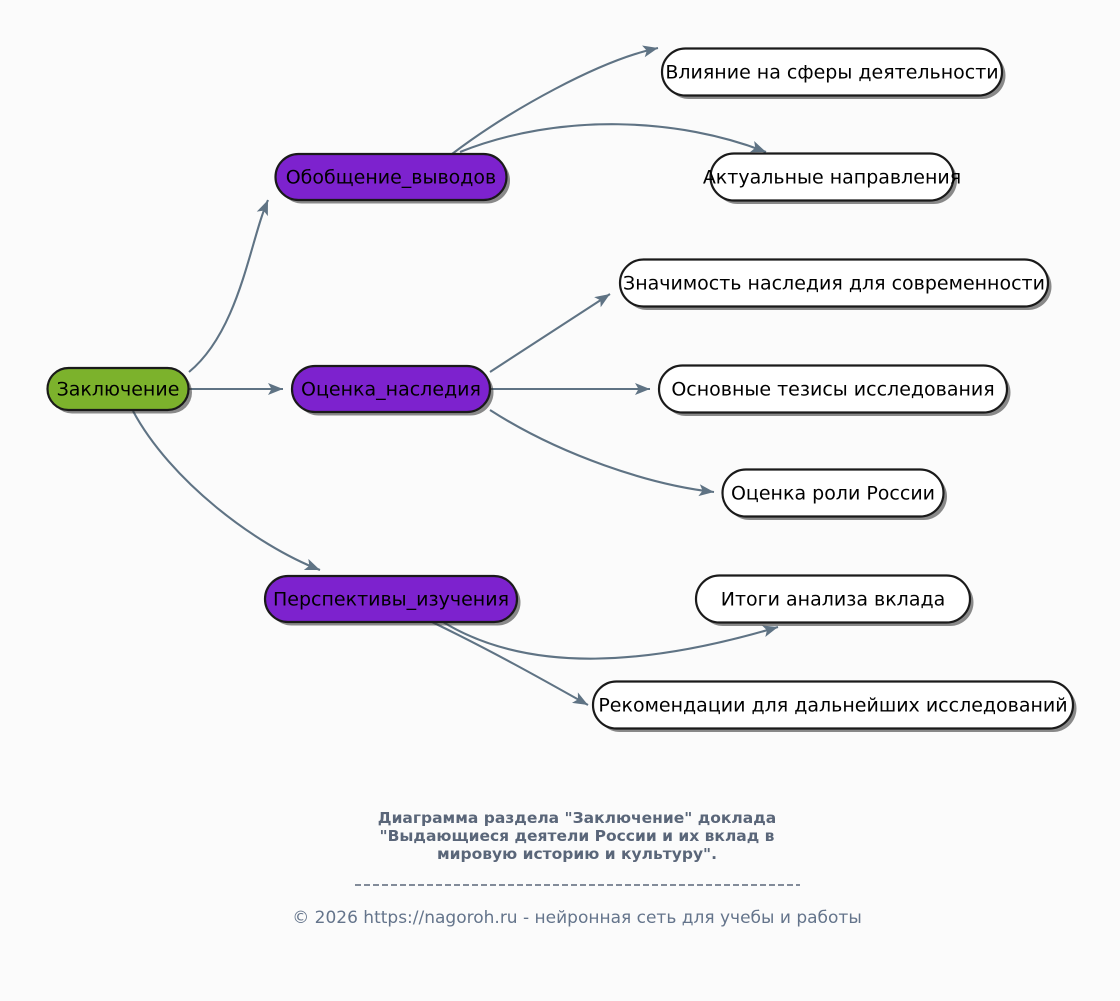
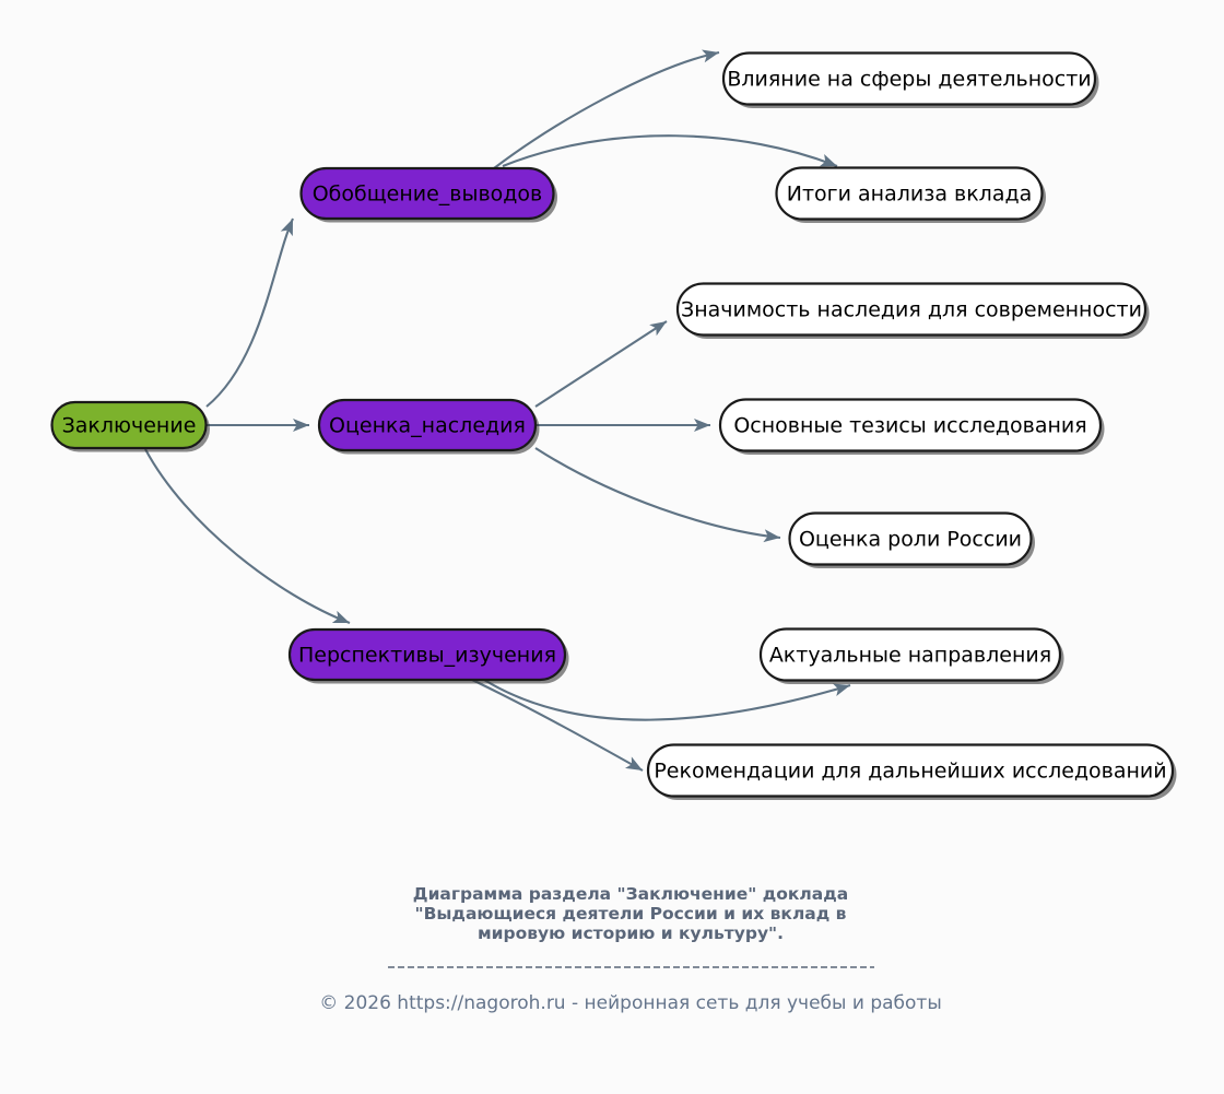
  Заключение
  Обобщение_выводов
  Влияние на сферы деятельности
- Актуальные направления
+ Итоги анализа вклада
  Оценка_наследия
  Значимость наследия для современности
  Основные тезисы исследования
  Оценка роли России
  Перспективы_изучения
- Итоги анализа вклада
+ Актуальные направления
  Рекомендации для дальнейших исследований
  Диаграмма раздела "Заключение" доклада
  "Выдающиеся деятели России и их вклад в
  мировую историю и культуру".
  © 2026 https://nagoroh.ru - нейронная сеть для учебы и работы
